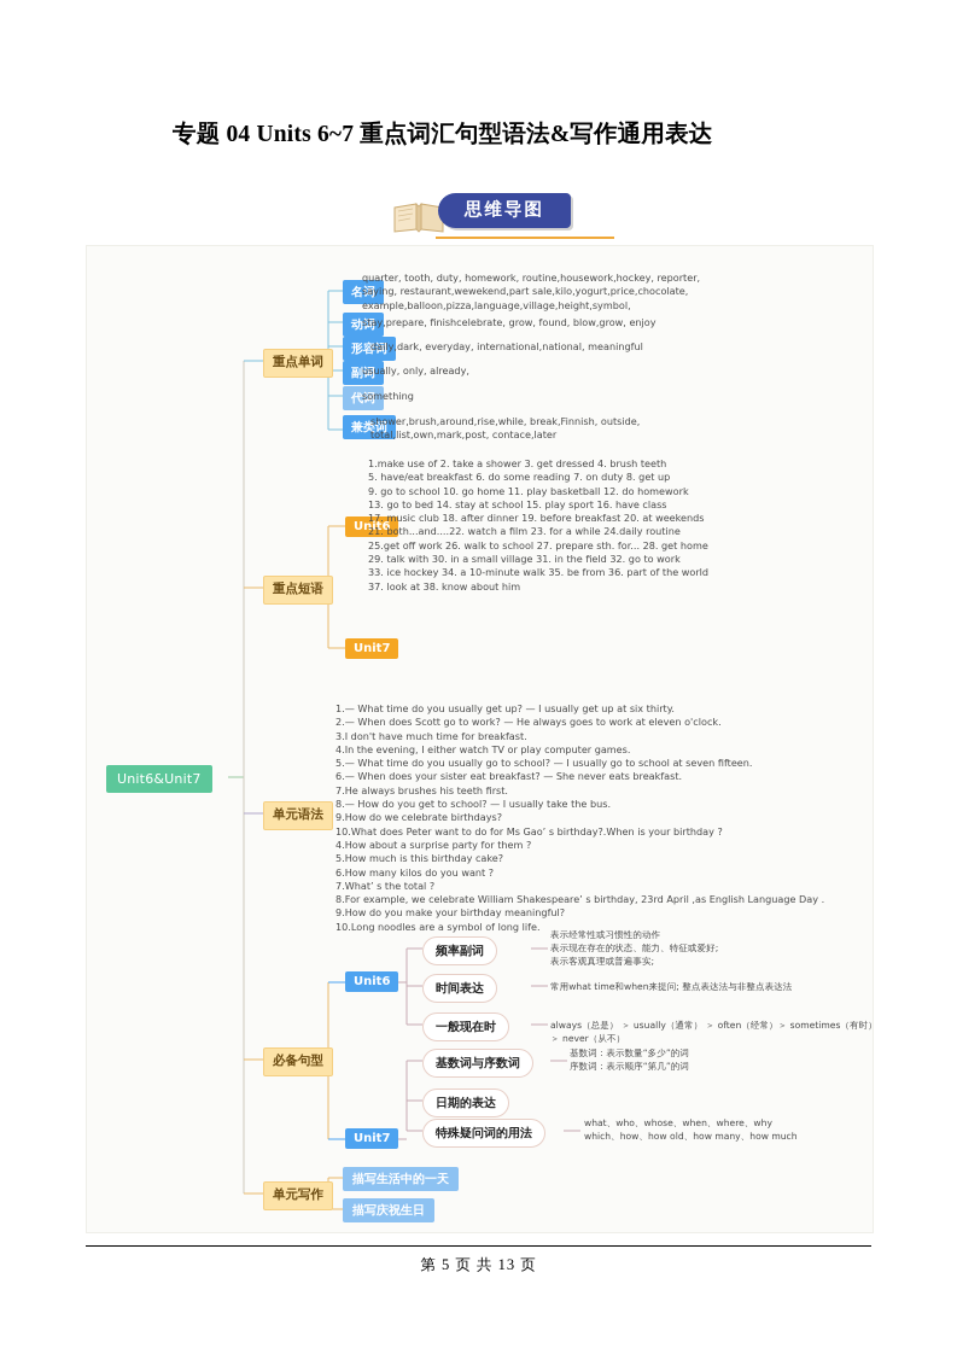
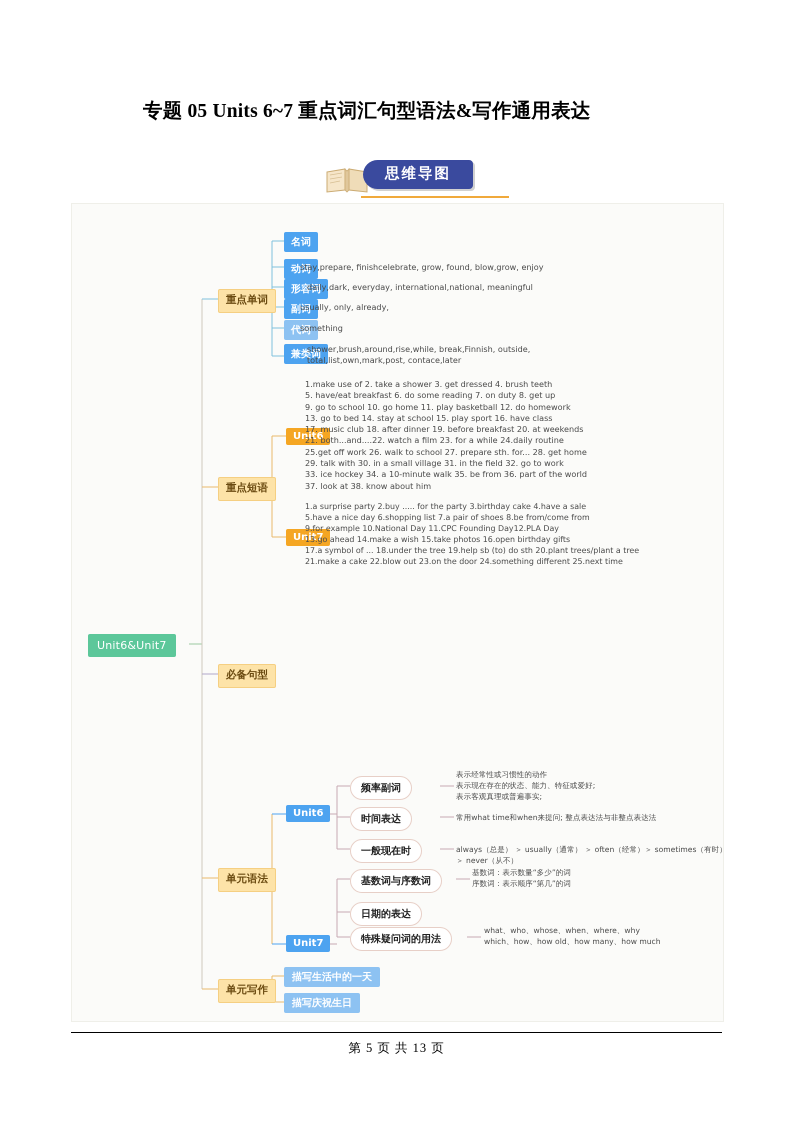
- 专题 04 Units 6~7 重点词汇句型语法&写作通用表达
+ 专题 05 Units 6~7 重点词汇句型语法&写作通用表达
  思维导图
  Unit6&Unit7
  重点单词
  名词
- quarter, tooth, duty, homework, routine,housework,hockey, reporter,
- saying, restaurant,wewekend,part sale,kilo,yogurt,price,chocolate,
- example,balloon,pizza,language,village,height,symbol,
  动词
  stay,prepare, finishcelebrate, grow, found, blow,grow, enjoy
  形容词
  daily,dark, everyday, international,national, meaningful
  副词
  usually, only, already,
  代词
  something
  兼类词
  shower,brush,around,rise,while, break,Finnish, outside,
  total,list,own,mark,post, contace,later
  重点短语
  Unit6
  1.make use of 2. take a shower 3. get dressed 4. brush teeth
  5. have/eat breakfast 6. do some reading 7. on duty 8. get up
  9. go to school 10. go home 11. play basketball 12. do homework
  13. go to bed 14. stay at school 15. play sport 16. have class
  17. music club 18. after dinner 19. before breakfast 20. at weekends
  21. both...and....22. watch a film 23. for a while 24.daily routine
  25.get off work 26. walk to school 27. prepare sth. for... 28. get home
  29. talk with 30. in a small village 31. in the field 32. go to work
  33. ice hockey 34. a 10-minute walk 35. be from 36. part of the world
  37. look at 38. know about him
  Unit7
+ 1.a surprise party 2.buy ..... for the party 3.birthday cake 4.have a sale
+ 5.have a nice day 6.shopping list 7.a pair of shoes 8.be from/come from
+ 9.for example 10.National Day 11.CPC Founding Day12.PLA Day
+ 13.go ahead 14.make a wish 15.take photos 16.open birthday gifts
+ 17.a symbol of ... 18.under the tree 19.help sb (to) do sth 20.plant trees/plant a tree
+ 21.make a cake 22.blow out 23.on the door 24.something different 25.next time
- 单元语法
+ 必备句型
- 1.— What time do you usually get up? — I usually get up at six thirty.
- 2.— When does Scott go to work? — He always goes to work at eleven o'clock.
- 3.I don't have much time for breakfast.
- 4.In the evening, I either watch TV or play computer games.
- 5.— What time do you usually go to school? — I usually go to school at seven fifteen.
- 6.— When does your sister eat breakfast? — She never eats breakfast.
- 7.He always brushes his teeth first.
- 8.— How do you get to school? — I usually take the bus.
- 9.How do we celebrate birthdays?
- 10.What does Peter want to do for Ms Gao’ s birthday?.When is your birthday ?
- 4.How about a surprise party for them ?
- 5.How much is this birthday cake?
- 6.How many kilos do you want ?
- 7.What’ s the total ?
- 8.For example, we celebrate William Shakespeare’ s birthday, 23rd April ,as English Language Day .
- 9.How do you make your birthday meaningful?
- 10.Long noodles are a symbol of long life.
- 必备句型
+ 单元语法
  Unit6
  Unit7
  频率副词
  表示经常性或习惯性的动作
  表示现在存在的状态、能力、特征或爱好;
  表示客观真理或普遍事实;
  时间表达
  常用what time和when来提问; 整点表达法与非整点表达法
  一般现在时
  always（总是） ＞ usually（通常） ＞ often（经常）＞ sometimes（有时）＞ never（从不）
  基数词与序数词
  基数词：表示数量“多少”的词
  序数词：表示顺序“第几”的词
  日期的表达
  特殊疑问词的用法
  what、who、whose、when、where、why
  which、how、how old、how many、how much
  单元写作
  描写生活中的一天
  描写庆祝生日
  第 5 页 共 13 页
